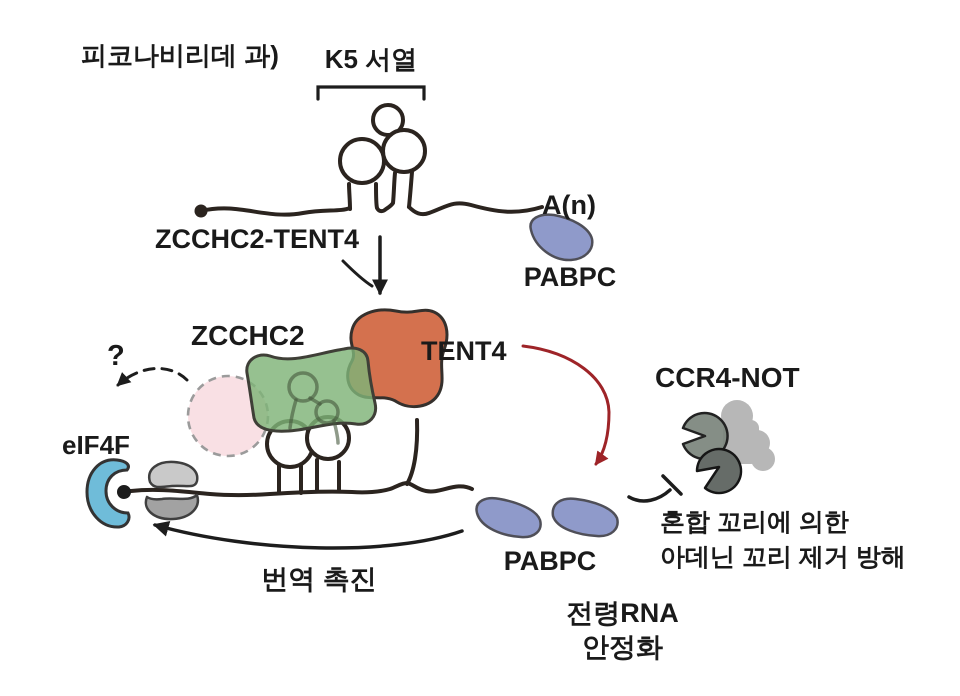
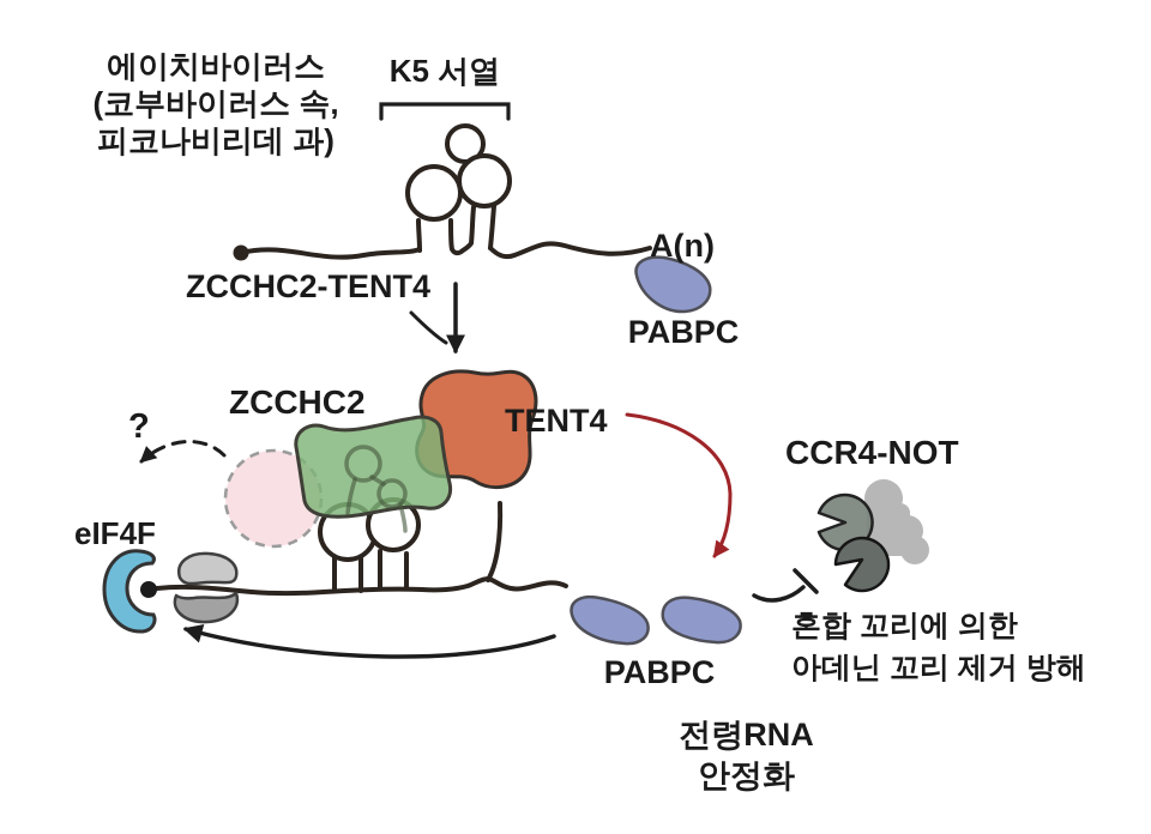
+ 에이치바이러스
+ (코부바이러스 속,
  피코나비리데 과)
  K5 서열
  ZCCHC2-TENT4
  A(n)
  PABPC
  ZCCHC2
  TENT4
  ?
  eIF4F
  CCR4-NOT
  PABPC
  혼합 꼬리에 의한
  아데닌 꼬리 제거 방해
- 번역 촉진
  전령RNA
  안정화
